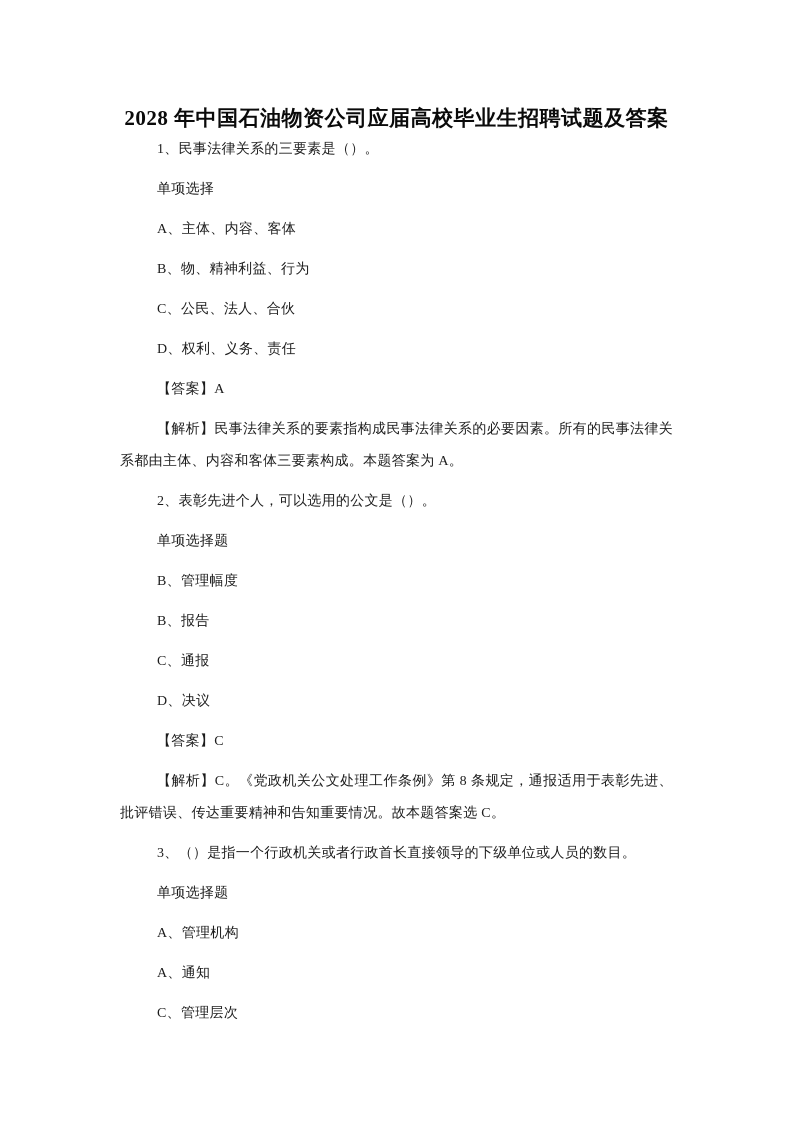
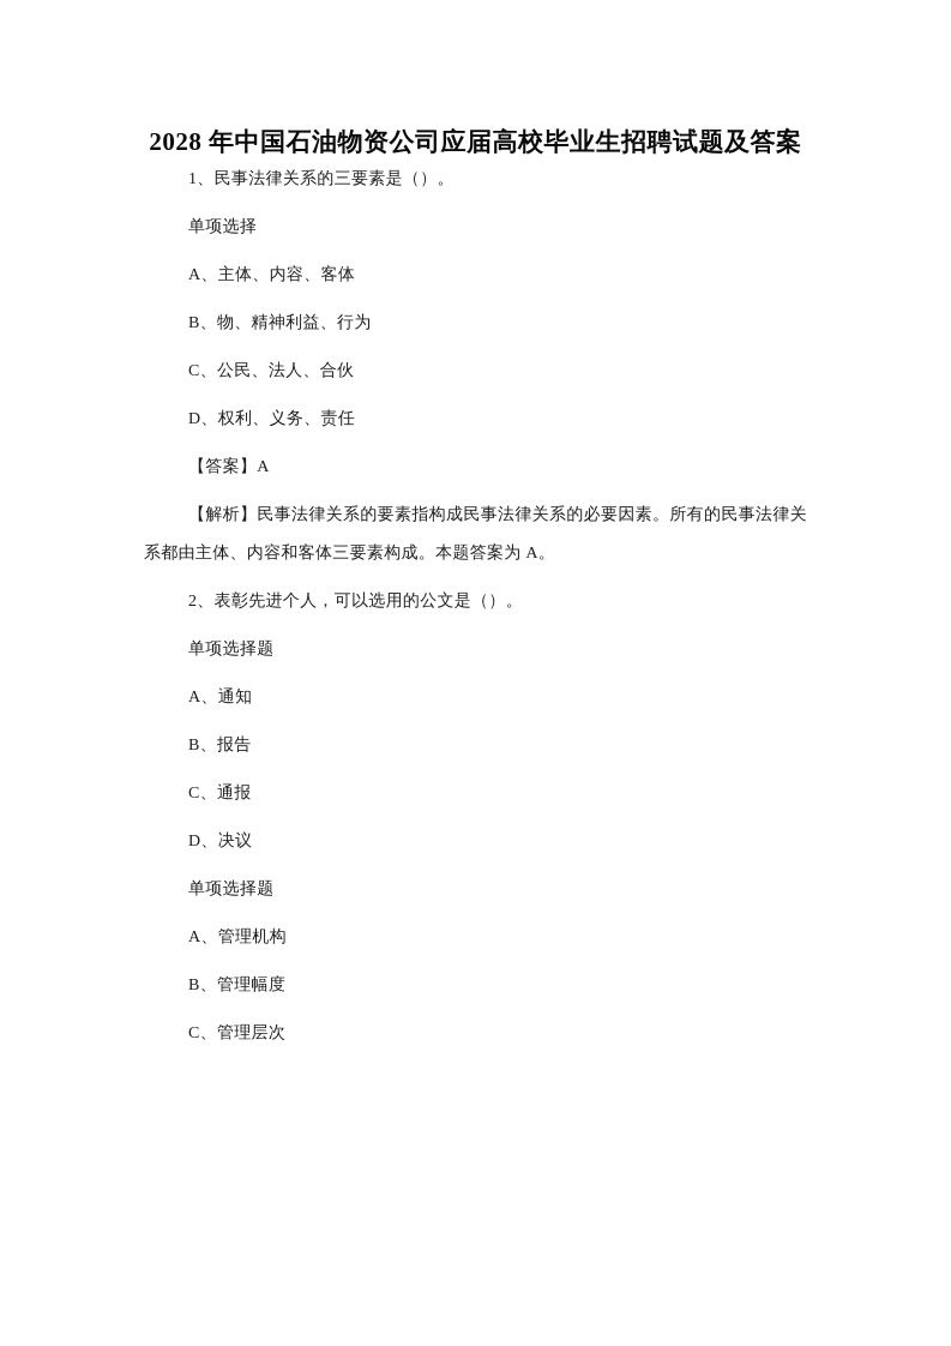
  2028 年中国石油物资公司应届高校毕业生招聘试题及答案
  1、民事法律关系的三要素是（）。
  单项选择
  A、主体、内容、客体
  B、物、精神利益、行为
  C、公民、法人、合伙
  D、权利、义务、责任
  【答案】A
  【解析】民事法律关系的要素指构成民事法律关系的必要因素。所有的民事法律关系都由主体、内容和客体三要素构成。本题答案为 A。
  2、表彰先进个人，可以选用的公文是（）。
  单项选择题
- B、管理幅度
+ A、通知
  B、报告
  C、通报
  D、决议
- 【答案】C
- 【解析】C。《党政机关公文处理工作条例》第 8 条规定，通报适用于表彰先进、批评错误、传达重要精神和告知重要情况。故本题答案选 C。
- 3、（）是指一个行政机关或者行政首长直接领导的下级单位或人员的数目。
  单项选择题
  A、管理机构
- A、通知
+ B、管理幅度
  C、管理层次
